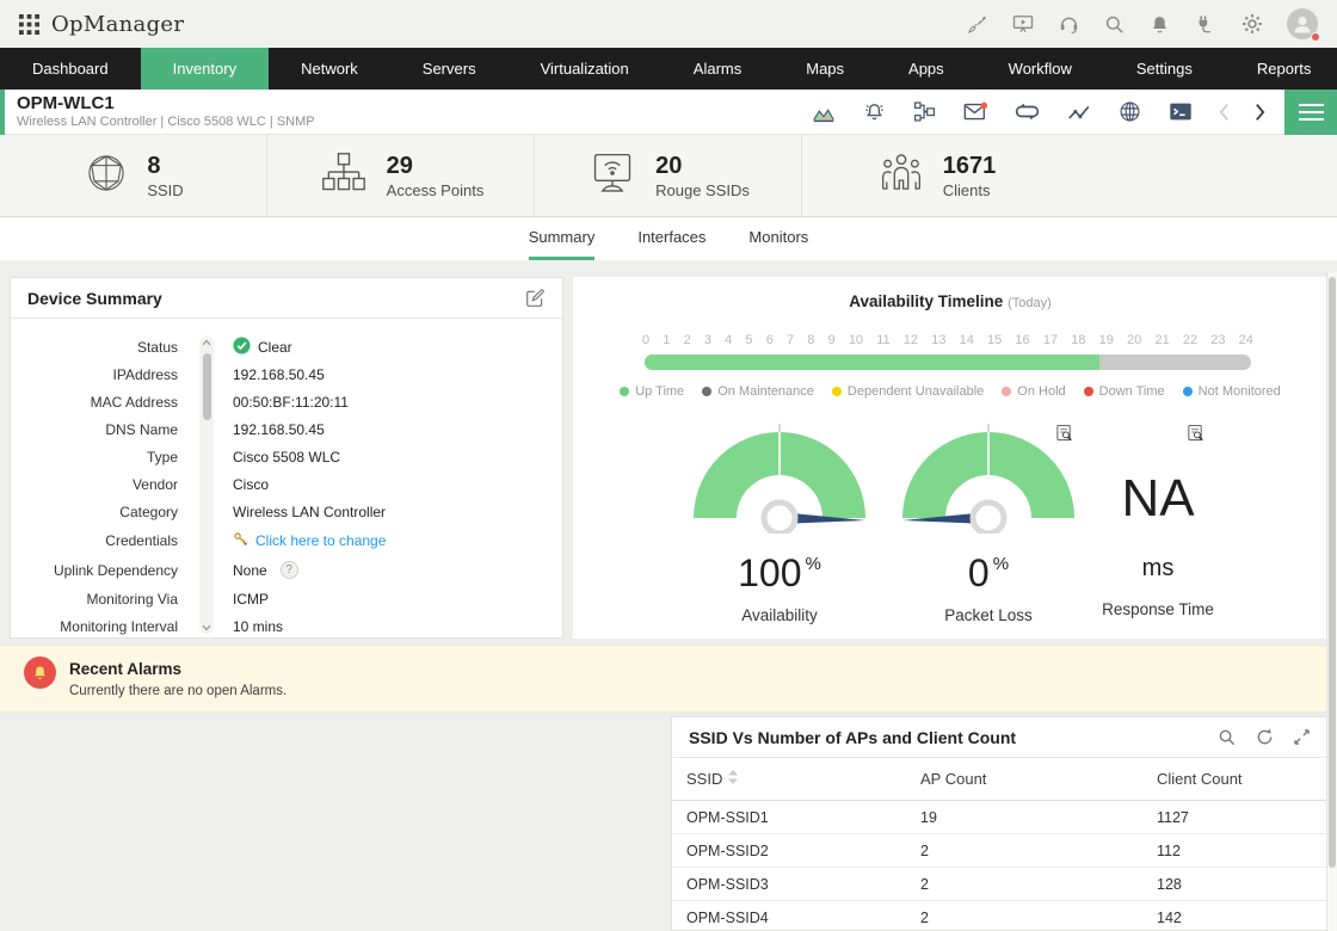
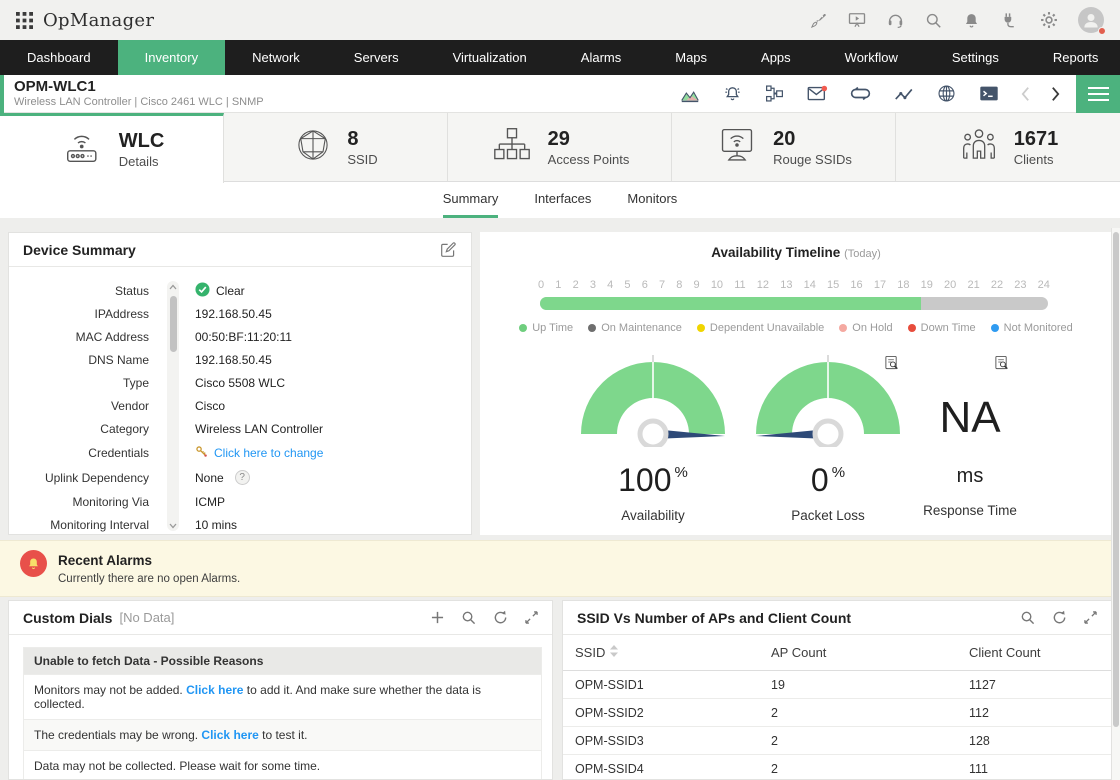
  OpManager
  Dashboard
  Inventory
  Network
  Servers
  Virtualization
  Alarms
  Maps
  Apps
  Workflow
  Settings
  Reports
  OPM-WLC1
- Wireless LAN Controller | Cisco 5508 WLC | SNMP
+ Wireless LAN Controller | Cisco 2461 WLC | SNMP
+ WLC
+ Details
  8
  SSID
  29
  Access Points
  20
  Rouge SSIDs
  1671
  Clients
  Summary
  Interfaces
  Monitors
  Device Summary
  Status
  Clear
  IPAddress
  192.168.50.45
  MAC Address
  00:50:BF:11:20:11
  DNS Name
  192.168.50.45
  Type
  Cisco 5508 WLC
  Vendor
  Cisco
  Category
  Wireless LAN Controller
  Credentials
  Click here to change
  Uplink Dependency
  None
  ?
  Monitoring Via
  ICMP
  Monitoring Interval
  10 mins
  Availability Timeline (Today)
  0
  1
  2
  3
  4
  5
  6
  7
  8
  9
  10
  11
  12
  13
  14
  15
  16
  17
  18
  19
  20
  21
  22
  23
  24
  Up Time
  On Maintenance
  Dependent Unavailable
  On Hold
  Down Time
  Not Monitored
  100 %
  Availability
  0 %
  Packet Loss
  NA
  ms
  Response Time
  Recent Alarms
  Currently there are no open Alarms.
+ Custom Dials
+ [No Data]
+ Unable to fetch Data - Possible Reasons
+ Monitors may not be added. Click here to add it. And make sure whether the data is collected.
+ The credentials may be wrong. Click here to test it.
+ Data may not be collected. Please wait for some time.
  SSID Vs Number of APs and Client Count
  SSID
  AP Count
  Client Count
  OPM-SSID1
  19
  1127
  OPM-SSID2
  2
  112
  OPM-SSID3
  2
  128
  OPM-SSID4
  2
- 142
+ 111
